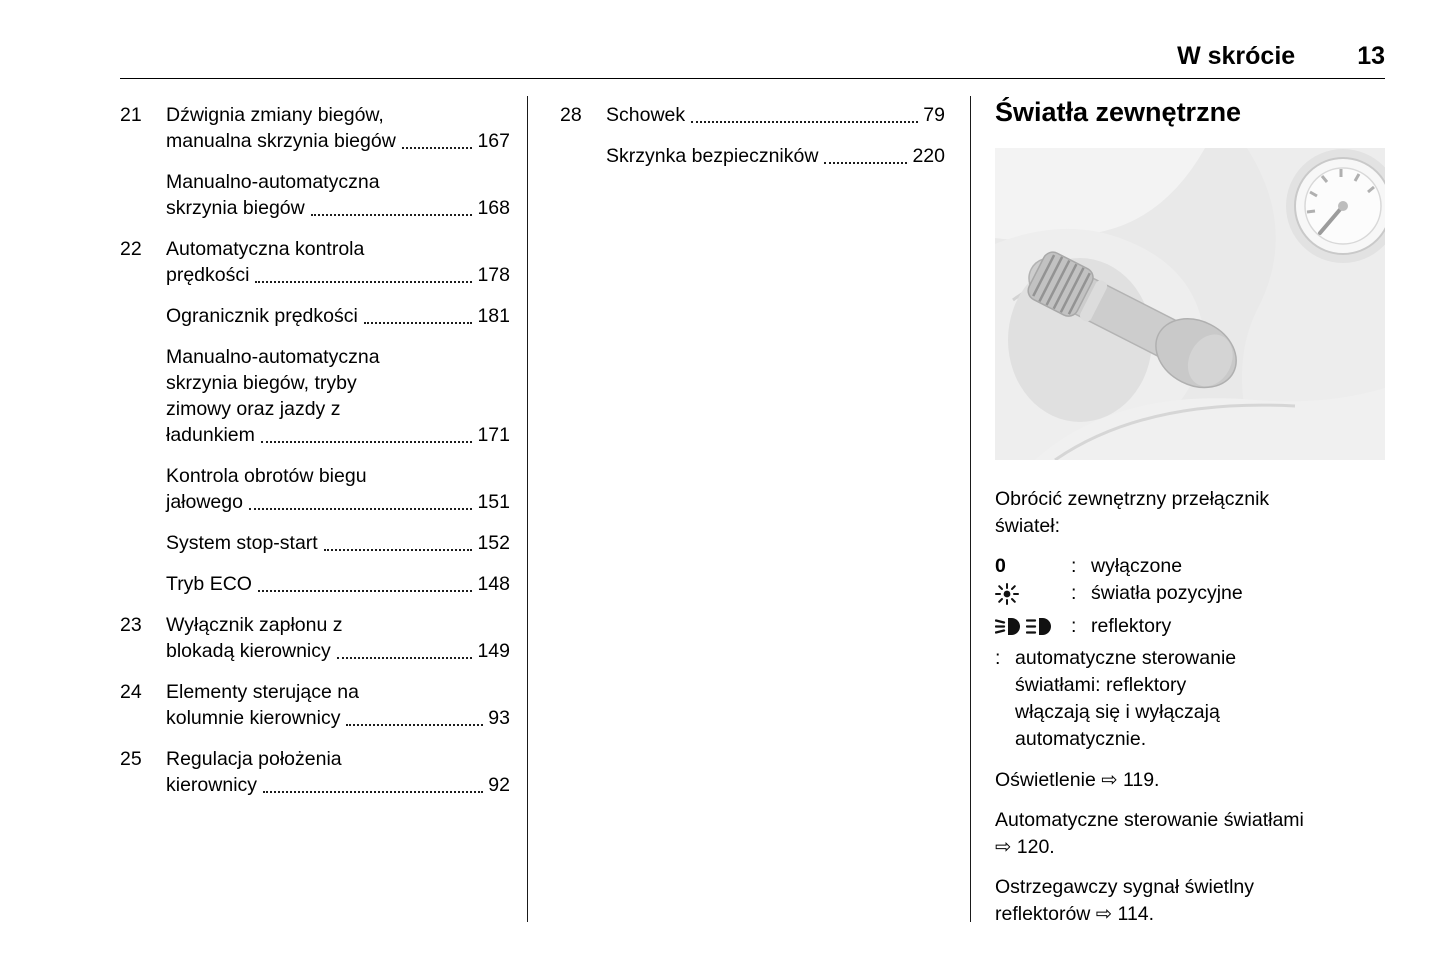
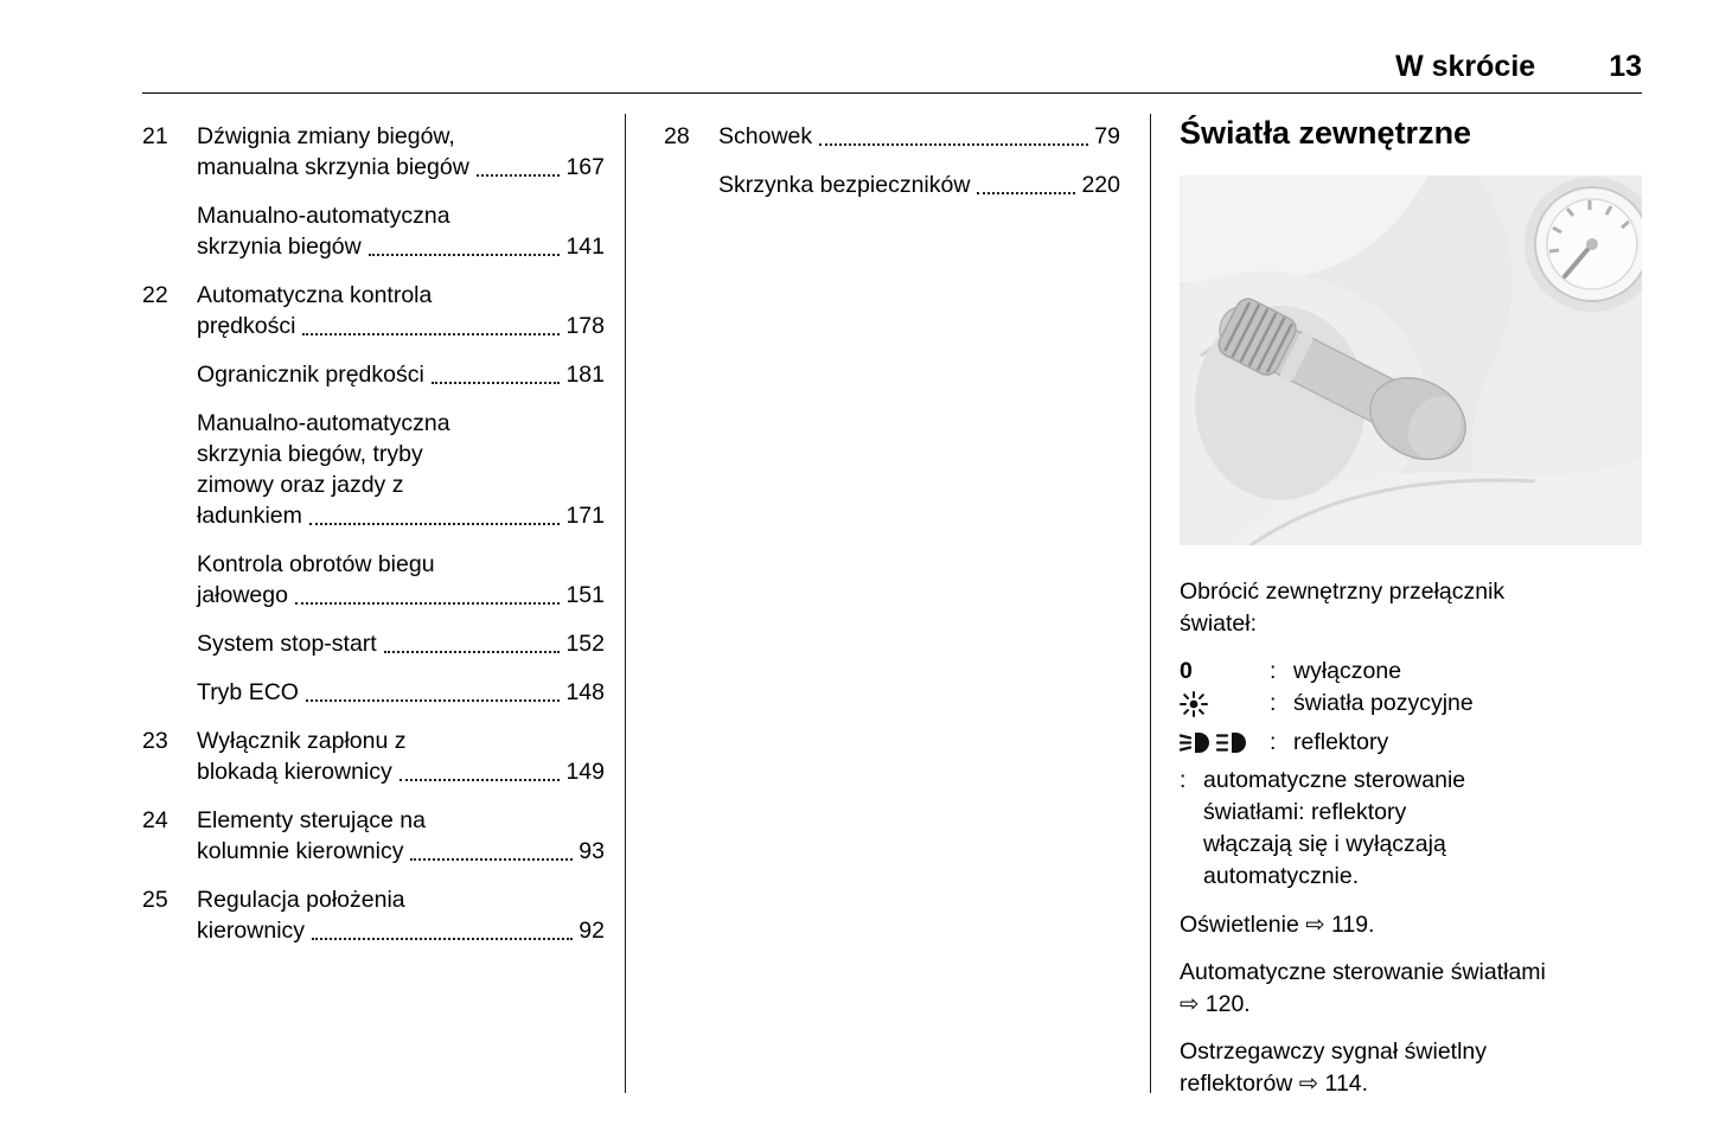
  W skrócie
  13
  21
  Dźwignia zmiany biegów,
  manualna skrzynia biegów
  167
  Manualno-automatyczna
  skrzynia biegów
- 168
+ 141
  22
  Automatyczna kontrola
  prędkości
  178
  Ogranicznik prędkości
  181
  Manualno-automatyczna
  skrzynia biegów, tryby
  zimowy oraz jazdy z
  ładunkiem
  171
  Kontrola obrotów biegu
  jałowego
  151
  System stop-start
  152
  Tryb ECO
  148
  23
  Wyłącznik zapłonu z
  blokadą kierownicy
  149
  24
  Elementy sterujące na
  kolumnie kierownicy
  93
  25
  Regulacja położenia
  kierownicy
  92
  28
  Schowek
  79
  Skrzynka bezpieczników
  220
  Światła zewnętrzne
  Obrócić zewnętrzny przełącznik
  świateł:
  0
  :
  wyłączone
  :
  światła pozycyjne
  :
  reflektory
  :
  automatyczne sterowanie
  światłami: reflektory
  włączają się i wyłączają
  automatycznie.
  Oświetlenie ⇨ 119.
  Automatyczne sterowanie światłami
  ⇨ 120.
  Ostrzegawczy sygnał świetlny
  reflektorów ⇨ 114.
